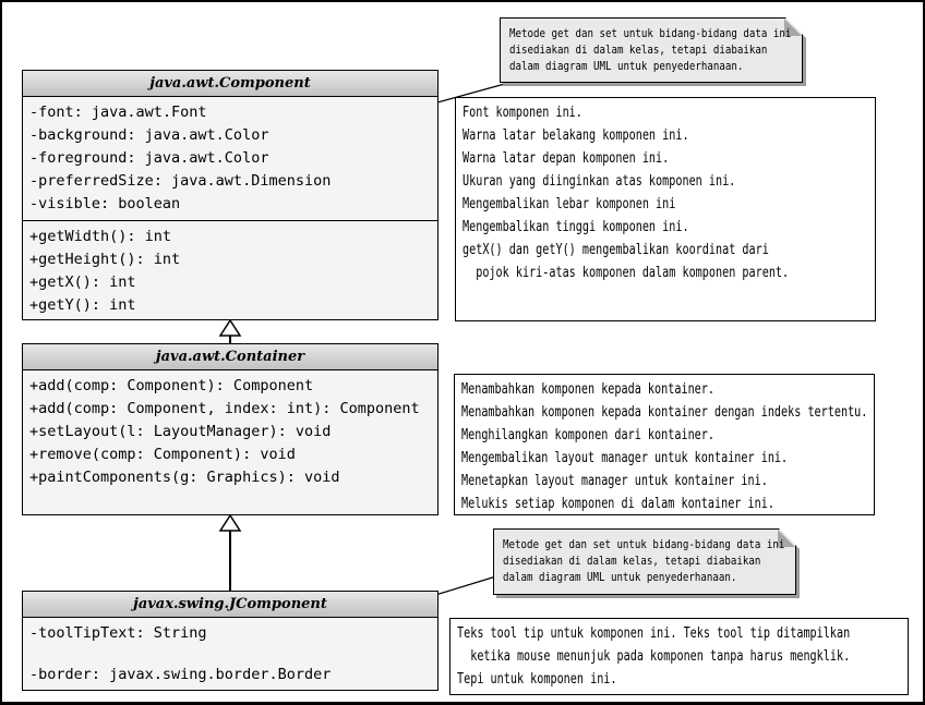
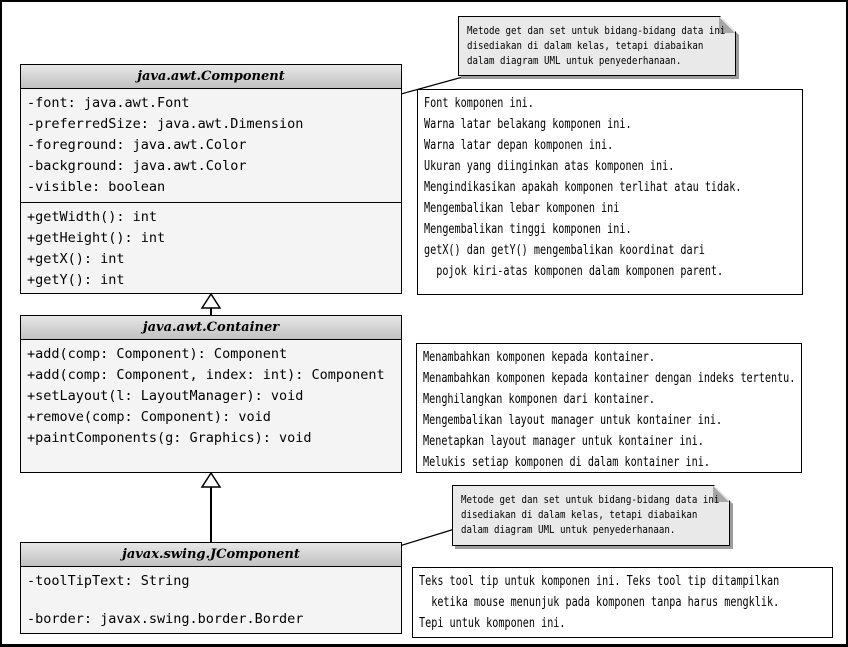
  Metode get dan set untuk bidang-bidang data ini
  disediakan di dalam kelas, tetapi diabaikan
  dalam diagram UML untuk penyederhanaan.
  java.awt.Component
  -font: java.awt.Font
- -background: java.awt.Color
+ -preferredSize: java.awt.Dimension
  -foreground: java.awt.Color
- -preferredSize: java.awt.Dimension
+ -background: java.awt.Color
  -visible: boolean
  +getWidth(): int
  +getHeight(): int
  +getX(): int
  +getY(): int
  Font komponen ini.
  Warna latar belakang komponen ini.
  Warna latar depan komponen ini.
  Ukuran yang diinginkan atas komponen ini.
+ Mengindikasikan apakah komponen terlihat atau tidak.
  Mengembalikan lebar komponen ini
  Mengembalikan tinggi komponen ini.
  getX() dan getY() mengembalikan koordinat dari
  pojok kiri-atas komponen dalam komponen parent.
  java.awt.Container
  +add(comp: Component): Component
  +add(comp: Component, index: int): Component
  +setLayout(l: LayoutManager): void
  +remove(comp: Component): void
  +paintComponents(g: Graphics): void
  Menambahkan komponen kepada kontainer.
  Menambahkan komponen kepada kontainer dengan indeks tertentu.
  Menghilangkan komponen dari kontainer.
  Mengembalikan layout manager untuk kontainer ini.
  Menetapkan layout manager untuk kontainer ini.
  Melukis setiap komponen di dalam kontainer ini.
  Metode get dan set untuk bidang-bidang data ini
  disediakan di dalam kelas, tetapi diabaikan
  dalam diagram UML untuk penyederhanaan.
  javax.swing.JComponent
  -toolTipText: String
  -border: javax.swing.border.Border
  Teks tool tip untuk komponen ini. Teks tool tip ditampilkan
  ketika mouse menunjuk pada komponen tanpa harus mengklik.
  Tepi untuk komponen ini.
